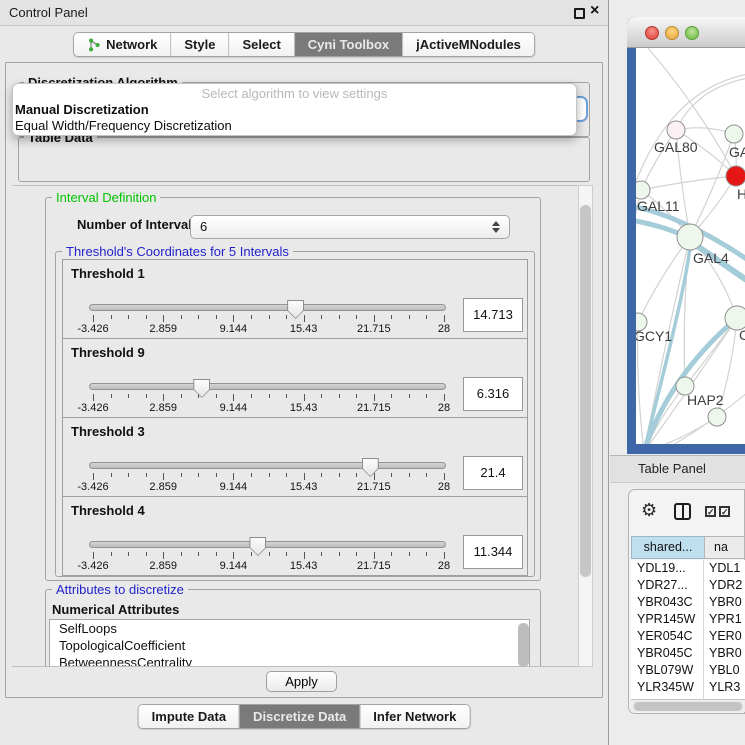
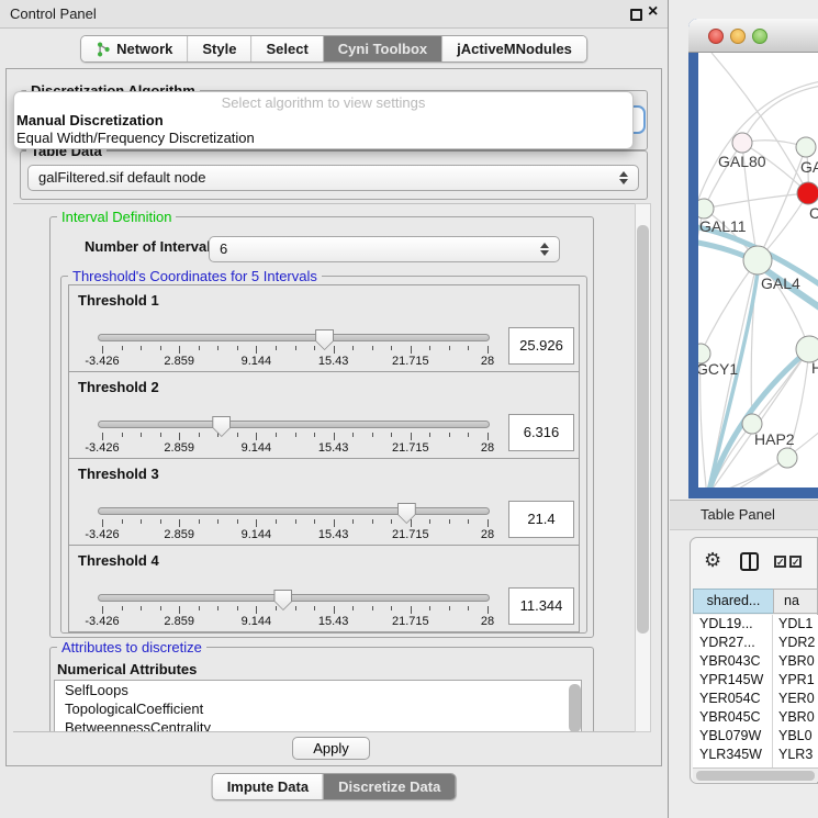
  Control Panel
  ×
  Network
  Style
  Select
  Cyni Toolbox
  jActiveMNodules
  Select algorithm to view settings
  Manual Discretization
  Equal Width/Frequency Discretization
  Table Data
+ galFiltered.sif default node
  Interval Definition
  Number of Interva
  6
  Threshold's Coordinates for 5 Intervals
  Threshold 1
  -3.426
  2.859
  9.144
  15.43
  21.715
  28
- 14.713
+ 25.926
- Threshold 9
+ Threshold 2
  -3.426
  2.859
  9.144
  15.43
  21.715
  28
  6.316
  Threshold 3
  -3.426
  2.859
  9.144
  15.43
  21.715
  28
  21.4
  Threshold 4
  -3.426
  2.859
  9.144
  15.43
  21.715
  28
  11.344
  Attributes to discretize
  Numerical Attributes
  SelfLoops
  TopologicalCoefficient
  BetweennessCentrality
  Apply
  Impute Data
  Discretize Data
- Infer Network
  GAL80
  GAL11
- H
+ C
  GAL4
  GCY1
- C
+ H
  HAP2
  Table Panel
  ⚙
  ✓
  ✓
  shared...
  na
  YDL19...
  YDL1
  YDR27...
  YDR2
  YBR043C
  YBR0
  YPR145W
  YPR1
  YER054C
  YER0
  YBR045C
  YBR0
  YBL079W
  YBL0
  YLR345W
  YLR3
